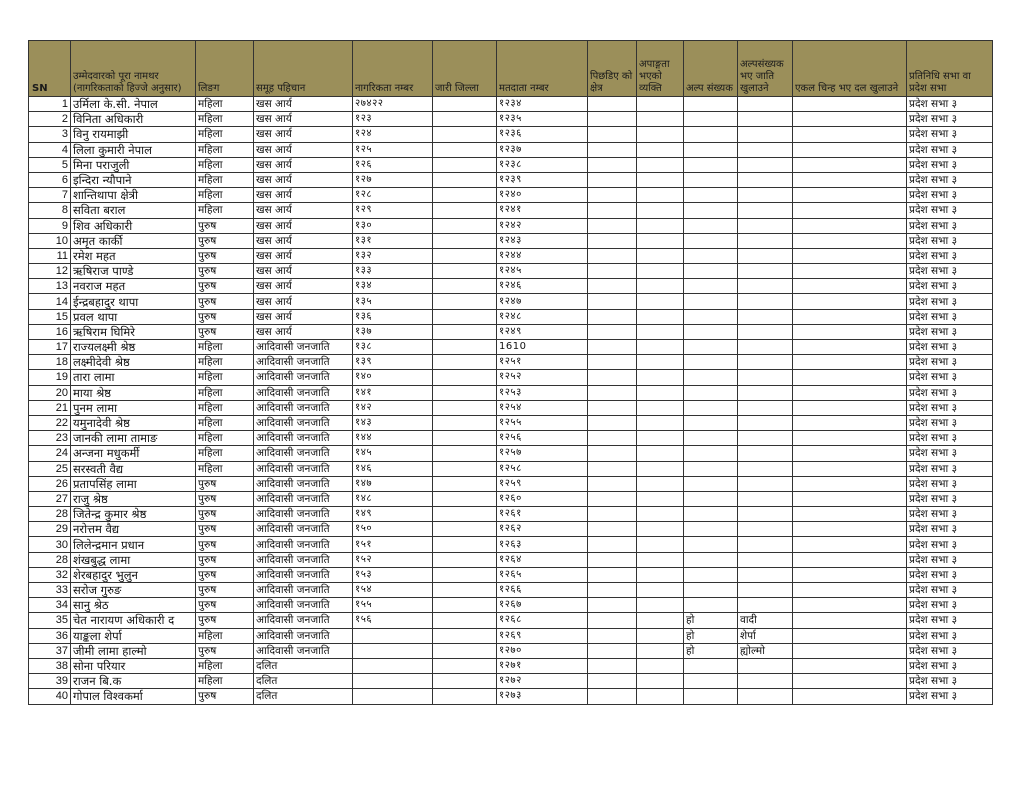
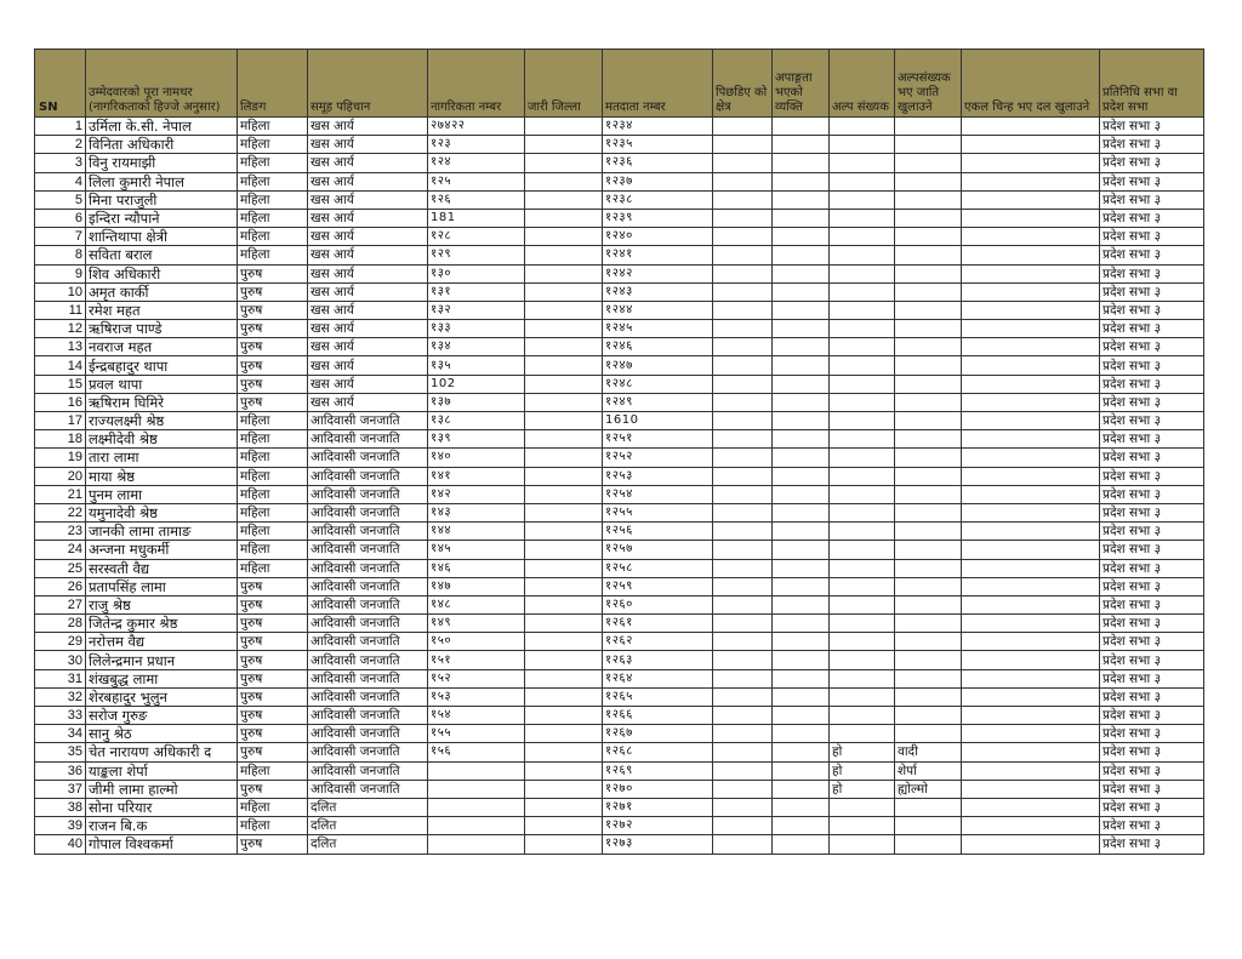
  SN	उम्मेदवारको पूरा नामथर (नागरिकताको हिज्जे अनुसार)	लिङग	समूह पहिचान	नागरिकता नम्बर	जारी जिल्ला	मतदाता नम्बर	पिछडिए को क्षेत्र	अपाङ्गता भएको व्यक्ति	अल्प संख्यक	अल्पसंख्यक भए जाति खुलाउने	एकल चिन्ह भए दल खुलाउने	प्रतिनिधि सभा वा प्रदेश सभा
  1	उर्मिला के.सी. नेपाल	महिला	खस आर्य	२७४२२		१२३४						प्रदेश सभा ३
  2	विनिता अधिकारी	महिला	खस आर्य	१२३		१२३५						प्रदेश सभा ३
  3	विनु रायमाझी	महिला	खस आर्य	१२४		१२३६						प्रदेश सभा ३
  4	लिला कुमारी नेपाल	महिला	खस आर्य	१२५		१२३७						प्रदेश सभा ३
  5	मिना पराजुली	महिला	खस आर्य	१२६		१२३८						प्रदेश सभा ३
- 6	इन्दिरा न्यौपाने	महिला	खस आर्य	१२७		१२३९						प्रदेश सभा ३
+ 6	इन्दिरा न्यौपाने	महिला	खस आर्य	181		१२३९						प्रदेश सभा ३
  7	शान्तिथापा क्षेत्री	महिला	खस आर्य	१२८		१२४०						प्रदेश सभा ३
  8	सविता बराल	महिला	खस आर्य	१२९		१२४१						प्रदेश सभा ३
  9	शिव अधिकारी	पुरुष	खस आर्य	१३०		१२४२						प्रदेश सभा ३
  10	अमृत कार्की	पुरुष	खस आर्य	१३१		१२४३						प्रदेश सभा ३
  11	रमेश महत	पुरुष	खस आर्य	१३२		१२४४						प्रदेश सभा ३
  12	ऋषिराज पाण्डे	पुरुष	खस आर्य	१३३		१२४५						प्रदेश सभा ३
  13	नवराज महत	पुरुष	खस आर्य	१३४		१२४६						प्रदेश सभा ३
  14	ईन्द्रबहादुर थापा	पुरुष	खस आर्य	१३५		१२४७						प्रदेश सभा ३
- 15	प्रवल थापा	पुरुष	खस आर्य	१३६		१२४८						प्रदेश सभा ३
+ 15	प्रवल थापा	पुरुष	खस आर्य	102		१२४८						प्रदेश सभा ३
  16	ऋषिराम घिमिरे	पुरुष	खस आर्य	१३७		१२४९						प्रदेश सभा ३
  17	राज्यलक्ष्मी श्रेष्ठ	महिला	आदिवासी जनजाति	१३८		1610						प्रदेश सभा ३
  18	लक्ष्मीदेवी श्रेष्ठ	महिला	आदिवासी जनजाति	१३९		१२५१						प्रदेश सभा ३
  19	तारा लामा	महिला	आदिवासी जनजाति	१४०		१२५२						प्रदेश सभा ३
  20	माया श्रेष्ठ	महिला	आदिवासी जनजाति	१४१		१२५३						प्रदेश सभा ३
  21	पुनम लामा	महिला	आदिवासी जनजाति	१४२		१२५४						प्रदेश सभा ३
  22	यमुनादेवी श्रेष्ठ	महिला	आदिवासी जनजाति	१४३		१२५५						प्रदेश सभा ३
  23	जानकी लामा तामाङ	महिला	आदिवासी जनजाति	१४४		१२५६						प्रदेश सभा ३
  24	अन्जना मधुकर्मी	महिला	आदिवासी जनजाति	१४५		१२५७						प्रदेश सभा ३
  25	सरस्वती वैद्य	महिला	आदिवासी जनजाति	१४६		१२५८						प्रदेश सभा ३
  26	प्रतापसिंह लामा	पुरुष	आदिवासी जनजाति	१४७		१२५९						प्रदेश सभा ३
  27	राजु श्रेष्ठ	पुरुष	आदिवासी जनजाति	१४८		१२६०						प्रदेश सभा ३
  28	जितेन्द्र कुमार श्रेष्ठ	पुरुष	आदिवासी जनजाति	१४९		१२६१						प्रदेश सभा ३
  29	नरोत्तम वैद्य	पुरुष	आदिवासी जनजाति	१५०		१२६२						प्रदेश सभा ३
  30	लिलेन्द्रमान प्रधान	पुरुष	आदिवासी जनजाति	१५१		१२६३						प्रदेश सभा ३
- 28	शंखबुद्ध लामा	पुरुष	आदिवासी जनजाति	१५२		१२६४						प्रदेश सभा ३
+ 31	शंखबुद्ध लामा	पुरुष	आदिवासी जनजाति	१५२		१२६४						प्रदेश सभा ३
  32	शेरबहादुर भुलुन	पुरुष	आदिवासी जनजाति	१५३		१२६५						प्रदेश सभा ३
  33	सरोज गुरुङ	पुरुष	आदिवासी जनजाति	१५४		१२६६						प्रदेश सभा ३
  34	सानु श्रेठ	पुरुष	आदिवासी जनजाति	१५५		१२६७						प्रदेश सभा ३
  35	चेत नारायण अधिकारी द	पुरुष	आदिवासी जनजाति	१५६		१२६८			हो	वादी		प्रदेश सभा ३
  36	याङ्कला शेर्पा	महिला	आदिवासी जनजाति			१२६९			हो	शेर्पा		प्रदेश सभा ३
  37	जीमी लामा हाल्मो	पुरुष	आदिवासी जनजाति			१२७०			हो	ह्योल्मो		प्रदेश सभा ३
  38	सोना परियार	महिला	दलित			१२७१						प्रदेश सभा ३
  39	राजन बि.क	महिला	दलित			१२७२						प्रदेश सभा ३
  40	गोपाल विश्वकर्मा	पुरुष	दलित			१२७३						प्रदेश सभा ३
